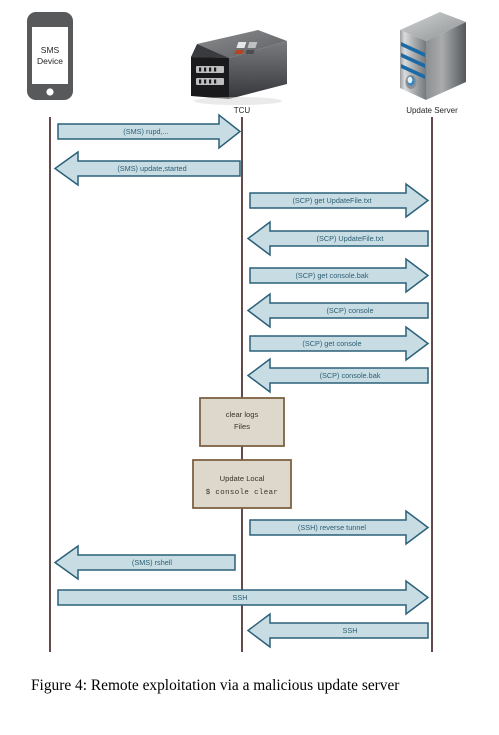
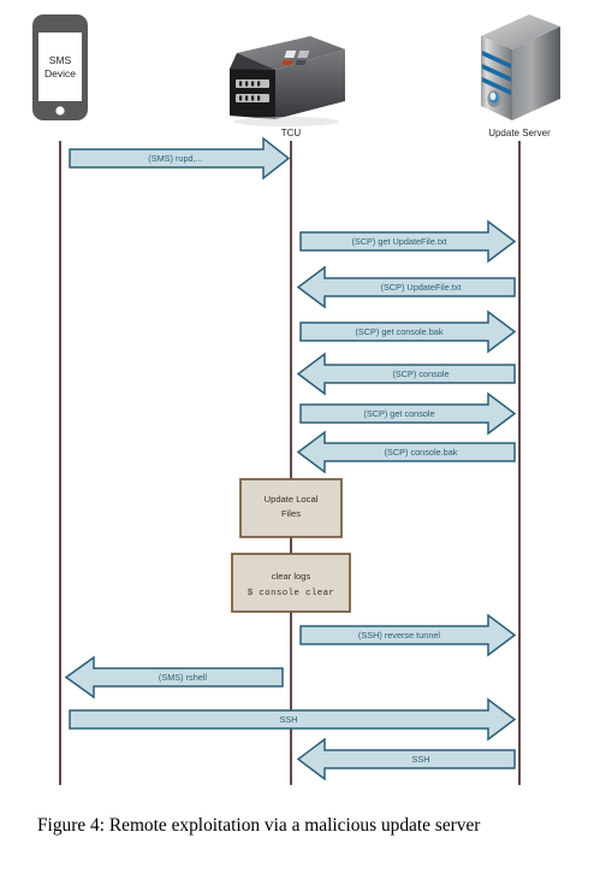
  SMS
  Device
  TCU
  Update Server
  (SMS) rupd,...
- (SMS) update,started
  (SCP) get UpdateFile.txt
  (SCP) UpdateFile.txt
  (SCP) get console.bak
  (SCP) console
  (SCP) get console
  (SCP) console.bak
- clear logs
+ Update Local
  Files
- Update Local
+ clear logs
  $ console clear
  (SSH) reverse tunnel
  (SMS) rshell
  SSH
  SSH
  Figure 4: Remote exploitation via a malicious update server
